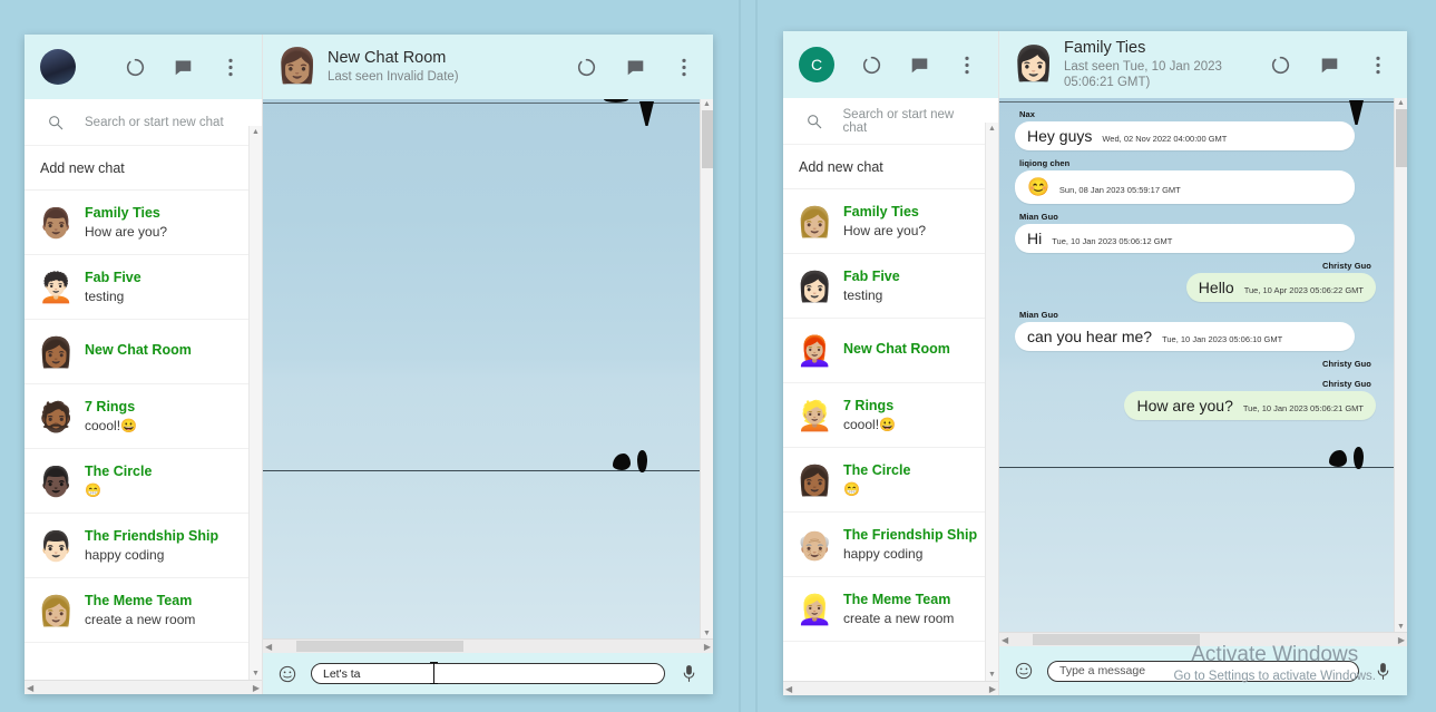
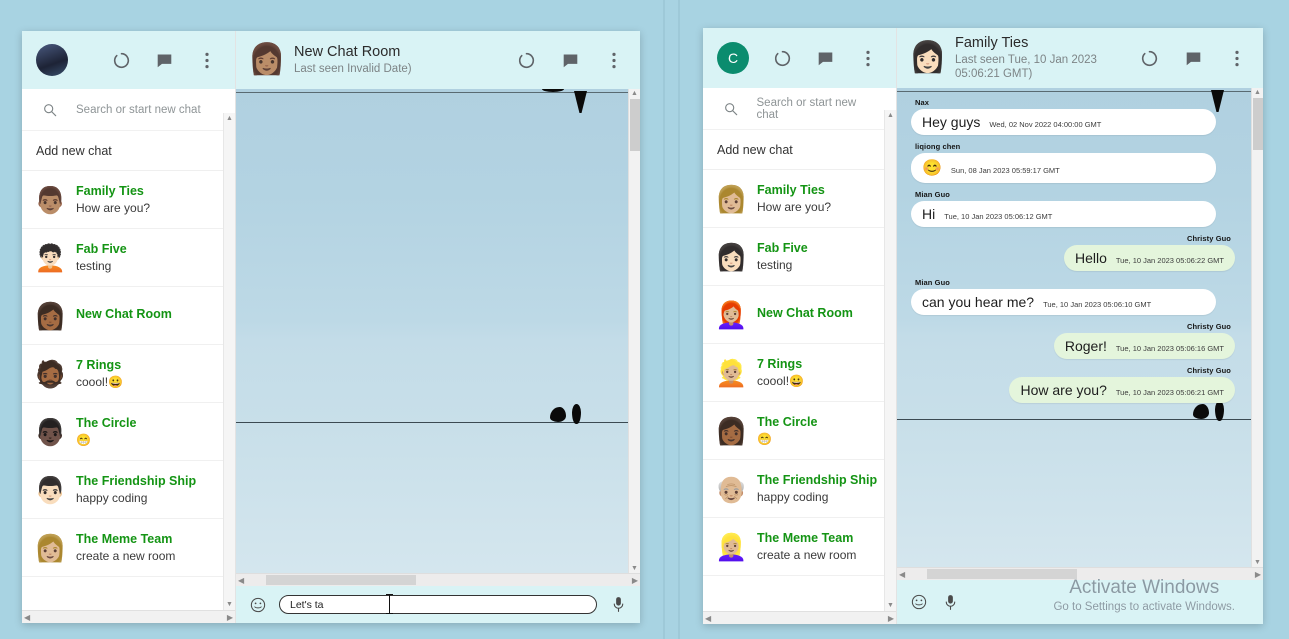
  Search or start new chat
  Add new chat
  👨🏽
  Family Ties
  How are you?
  🧑🏻‍🦱
  Fab Five
  testing
  👩🏾
  New Chat Room
  🧔🏾
  7 Rings
  coool!😀
  👨🏿
  The Circle
  😁
  👨🏻
  The Friendship Ship
  happy coding
  👩🏼
  The Meme Team
  create a new room
  ◀
  ▶
  👩🏽
  New Chat Room
  Last seen Invalid Date)
  ◀
  ▶
  Let's ta
  C
  Search or start new chat
  Add new chat
  👩🏼
  Family Ties
  How are you?
  👩🏻
  Fab Five
  testing
  👩🏼‍🦰
  New Chat Room
  👱🏼
  7 Rings
  coool!😀
  👩🏾
  The Circle
  😁
  👴🏼
  The Friendship Ship
  happy coding
  👱🏼‍♀️
  The Meme Team
  create a new room
  ◀
  ▶
  👩🏻
  Family Ties
  Last seen Tue, 10 Jan 2023 05:06:21 GMT)
  Nax
  Hey guys
  Wed, 02 Nov 2022 04:00:00 GMT
  liqiong chen
  😊
  Sun, 08 Jan 2023 05:59:17 GMT
  Mian Guo
  Hi
  Tue, 10 Jan 2023 05:06:12 GMT
  Christy Guo
  Hello
- Tue, 10 Apr 2023 05:06:22 GMT
+ Tue, 10 Jan 2023 05:06:22 GMT
  Mian Guo
  can you hear me?
  Tue, 10 Jan 2023 05:06:10 GMT
  Christy Guo
+ Roger!
+ Tue, 10 Jan 2023 05:06:16 GMT
  Christy Guo
  How are you?
  Tue, 10 Jan 2023 05:06:21 GMT
  ◀
  ▶
- Type a message
  Activate Windows
  Go to Settings to activate Windows.
